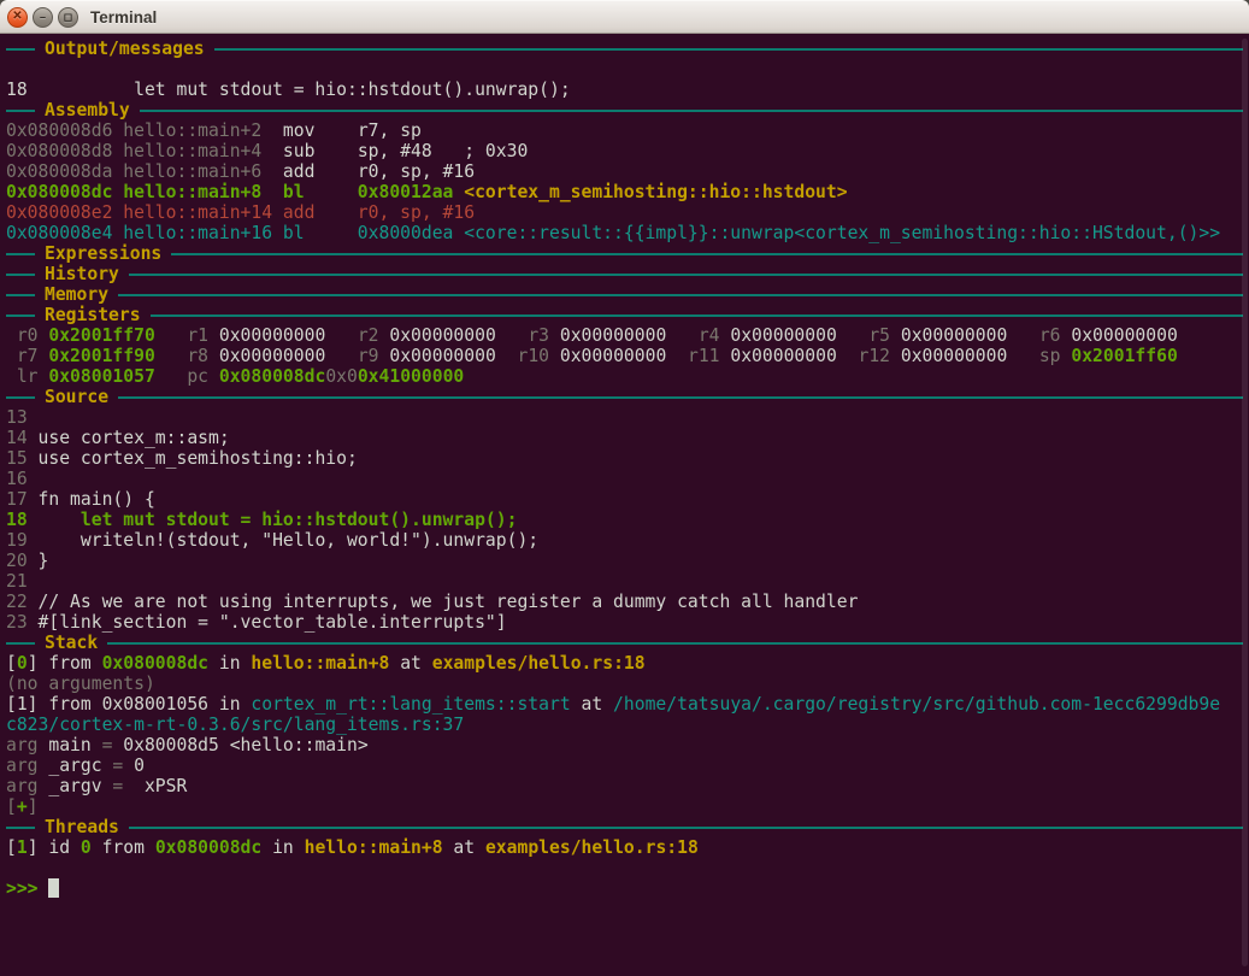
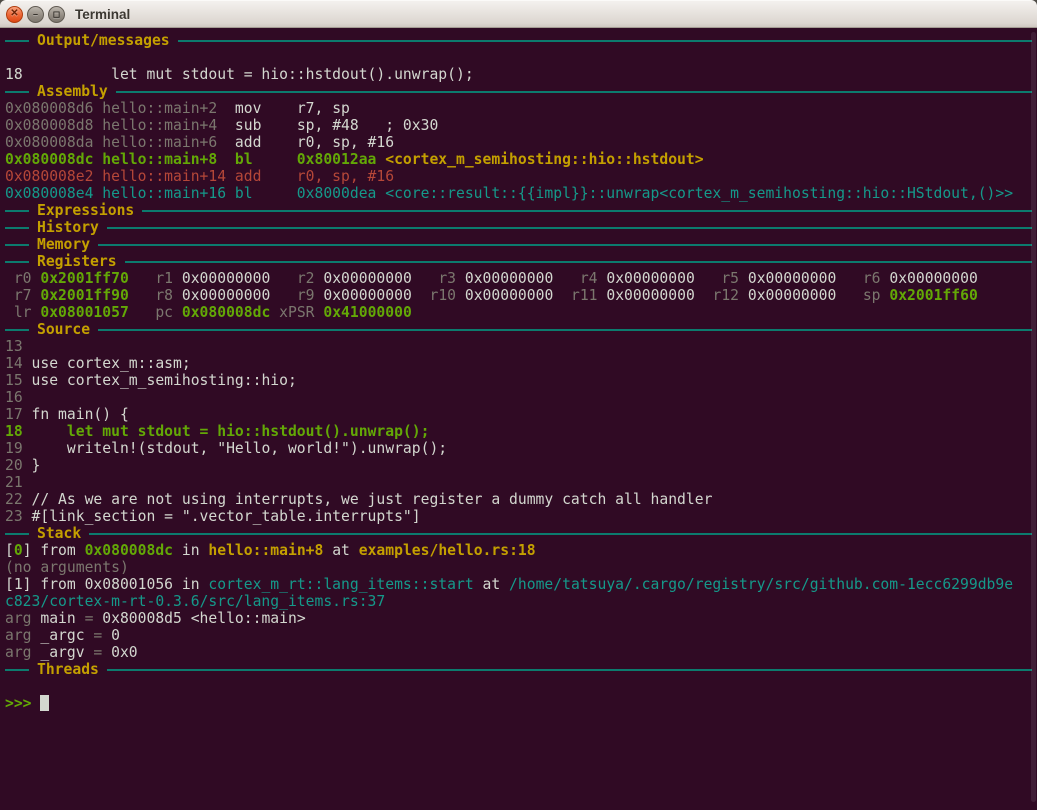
  ✕
  –
  ◻
  Terminal
  Output/messages
  18 let mut stdout = hio::hstdout().unwrap();
  Assembly
  0x080008d6 hello::main+2 mov r7, sp
  0x080008d8 hello::main+4 sub sp, #48 ; 0x30
  0x080008da hello::main+6 add r0, sp, #16
  0x080008dc hello::main+8 bl 0x80012aa <cortex_m_semihosting::hio::hstdout>
  0x080008e2 hello::main+14 add r0, sp, #16
  0x080008e4 hello::main+16 bl 0x8000dea <core::result::{{impl}}::unwrap<cortex_m_semihosting::hio::HStdout,()>>
  Expressions
  History
  Memory
  Registers
  r0 0x2001ff70 r1 0x00000000 r2 0x00000000 r3 0x00000000 r4 0x00000000 r5 0x00000000 r6 0x00000000
  r7 0x2001ff90 r8 0x00000000 r9 0x00000000 r10 0x00000000 r11 0x00000000 r12 0x00000000 sp 0x2001ff60
- lr 0x08001057 pc 0x080008dc0x00x41000000
+ lr 0x08001057 pc 0x080008dc xPSR 0x41000000
  Source
  13
  14 use cortex_m::asm;
  15 use cortex_m_semihosting::hio;
  16
  17 fn main() {
  18 let mut stdout = hio::hstdout().unwrap();
  19 writeln!(stdout, "Hello, world!").unwrap();
  20 }
  21
  22 // As we are not using interrupts, we just register a dummy catch all handler
  23 #[link_section = ".vector_table.interrupts"]
  Stack
  [0] from 0x080008dc in hello::main+8 at examples/hello.rs:18
  (no arguments)
  [1] from 0x08001056 in cortex_m_rt::lang_items::start at /home/tatsuya/.cargo/registry/src/github.com-1ecc6299db9e
  c823/cortex-m-rt-0.3.6/src/lang_items.rs:37
  arg main = 0x80008d5 <hello::main>
  arg _argc = 0
- arg _argv = xPSR
+ arg _argv = 0x0
- [+]
  Threads
- [1] id 0 from 0x080008dc in hello::main+8 at examples/hello.rs:18
  >>>
